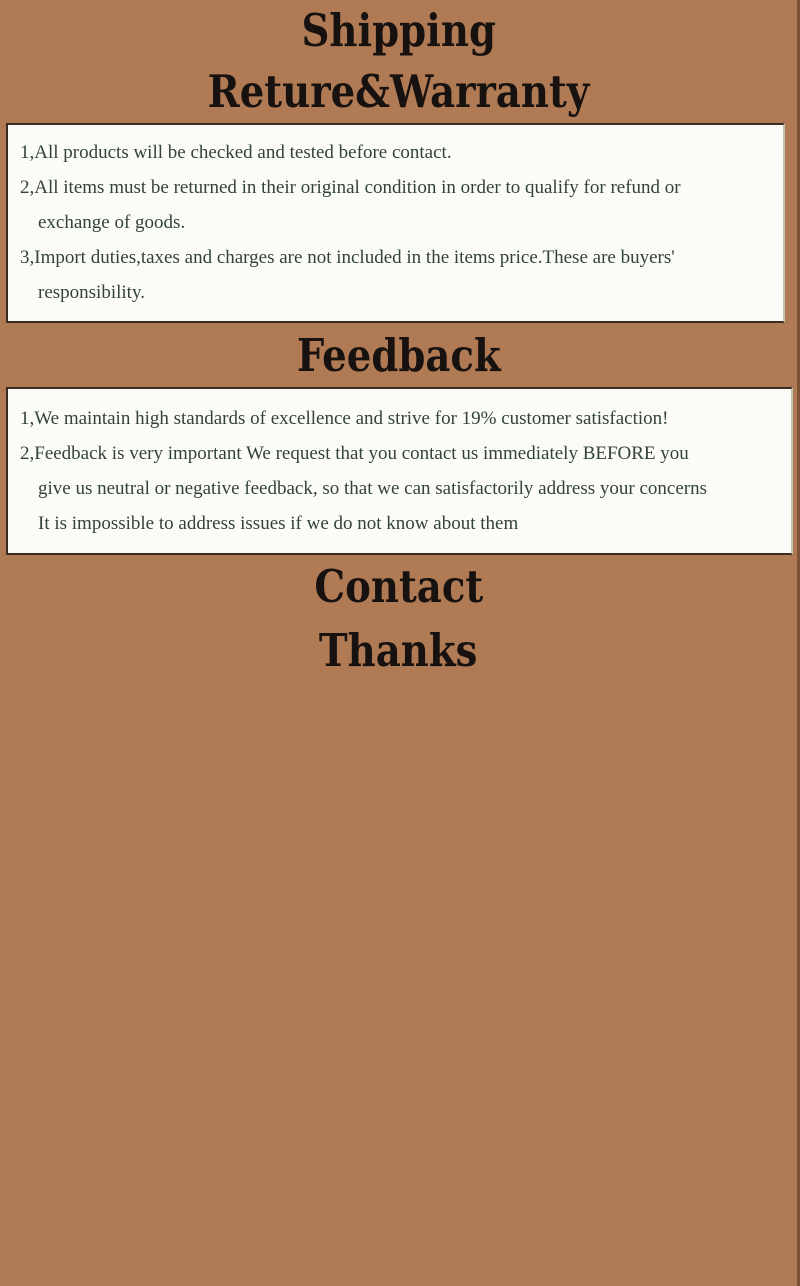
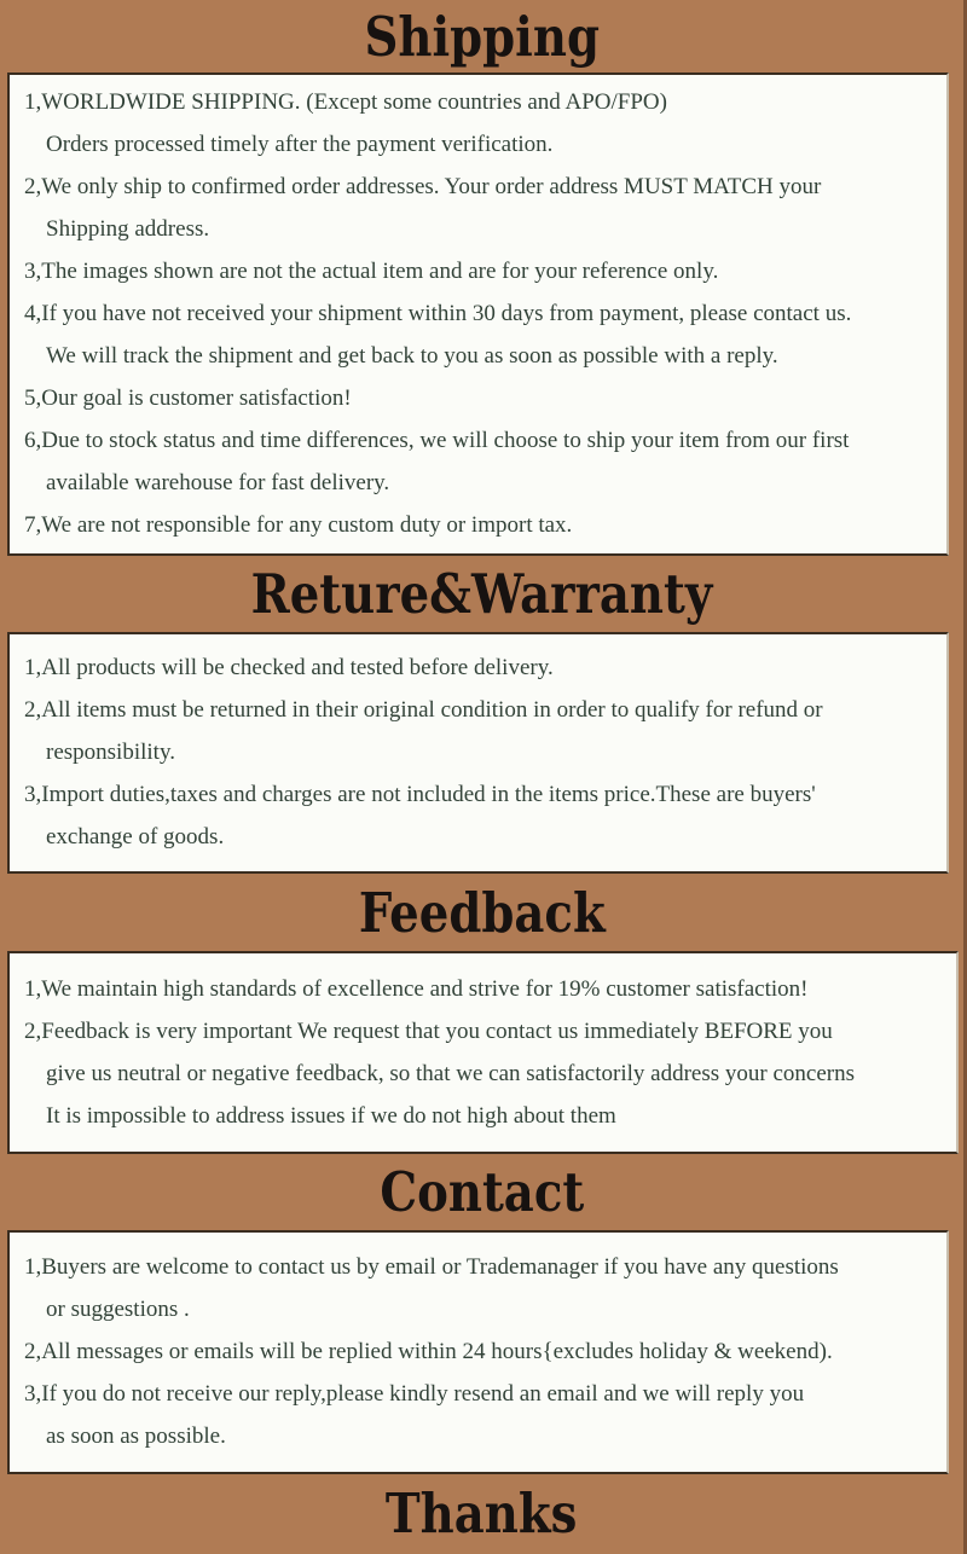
  Shipping
+ 1,WORLDWIDE SHIPPING. (Except some countries and APO/FPO)
+ Orders processed timely after the payment verification.
+ 2,We only ship to confirmed order addresses. Your order address MUST MATCH your
+ Shipping address.
+ 3,The images shown are not the actual item and are for your reference only.
+ 4,If you have not received your shipment within 30 days from payment, please contact us.
+ We will track the shipment and get back to you as soon as possible with a reply.
+ 5,Our goal is customer satisfaction!
+ 6,Due to stock status and time differences, we will choose to ship your item from our first
+ available warehouse for fast delivery.
+ 7,We are not responsible for any custom duty or import tax.
  Reture&Warranty
- 1,All products will be checked and tested before contact.
+ 1,All products will be checked and tested before delivery.
  2,All items must be returned in their original condition in order to qualify for refund or
- exchange of goods.
+ responsibility.
  3,Import duties,taxes and charges are not included in the items price.These are buyers'
- responsibility.
+ exchange of goods.
  Feedback
  1,We maintain high standards of excellence and strive for 19% customer satisfaction!
  2,Feedback is very important We request that you contact us immediately BEFORE you
  give us neutral or negative feedback, so that we can satisfactorily address your concerns
- It is impossible to address issues if we do not know about them
+ It is impossible to address issues if we do not high about them
  Contact
+ 1,Buyers are welcome to contact us by email or Trademanager if you have any questions
+ or suggestions .
+ 2,All messages or emails will be replied within 24 hours{excludes holiday & weekend).
+ 3,If you do not receive our reply,please kindly resend an email and we will reply you
+ as soon as possible.
  Thanks
